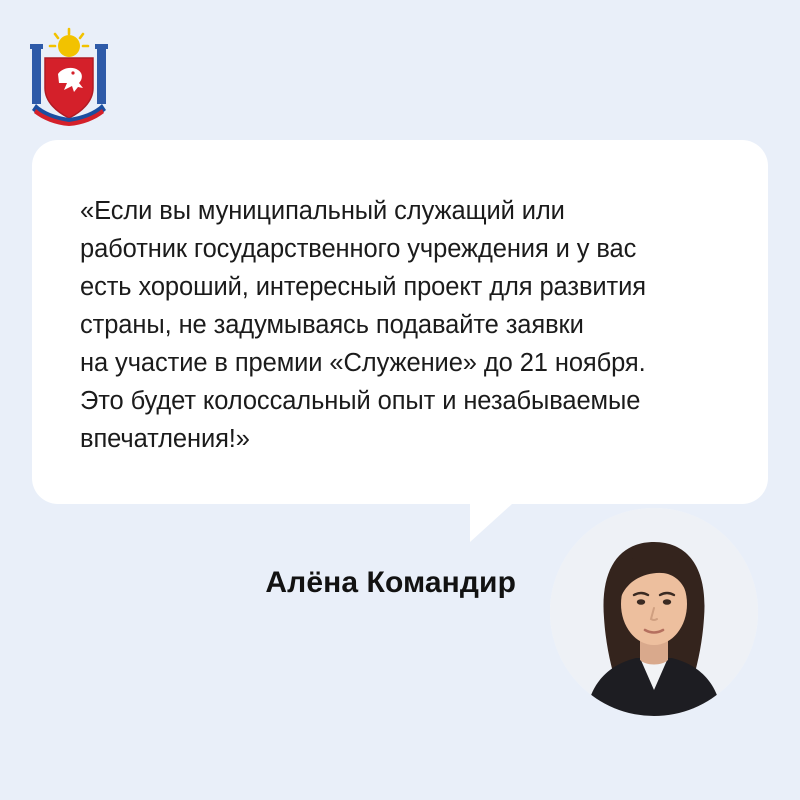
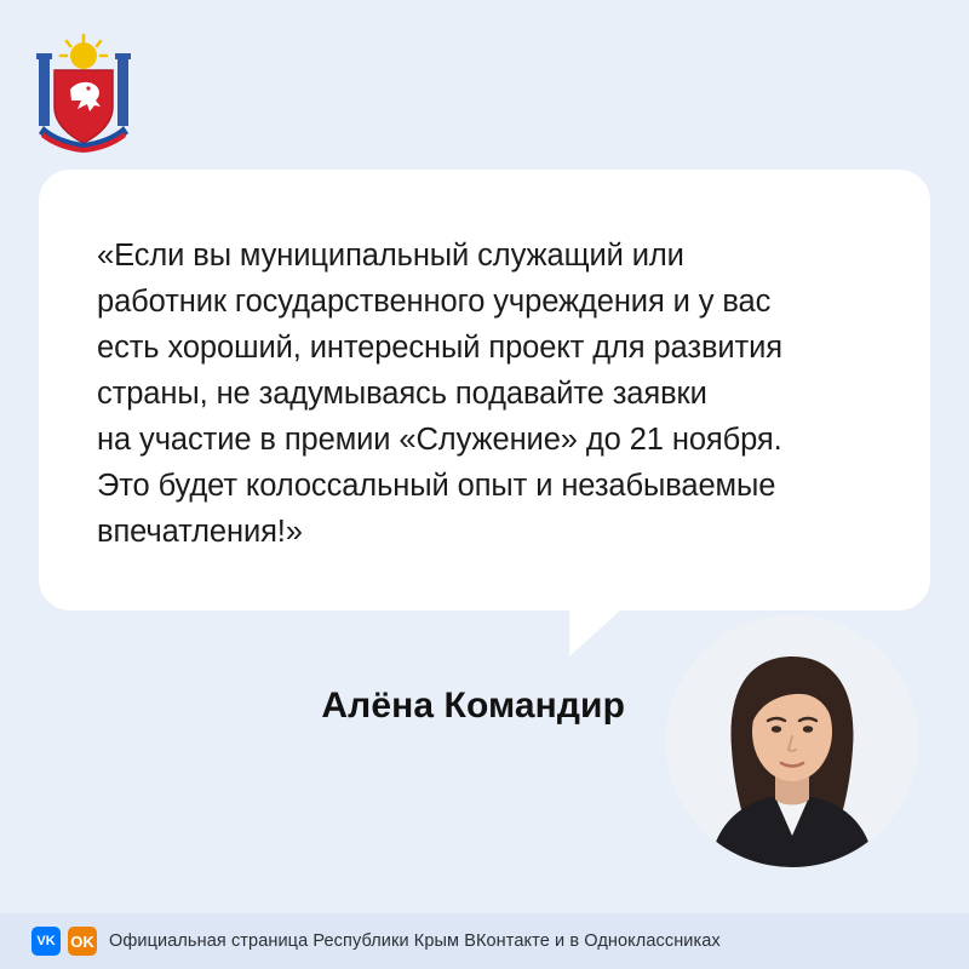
  «Если вы муниципальный служащий или
  работник государственного учреждения и у вас
  есть хороший, интересный проект для развития
  страны, не задумываясь подавайте заявки
  на участие в премии «Служение» до 21 ноября.
  Это будет колоссальный опыт и незабываемые
  впечатления!»
  Алёна Командир
+ VK
+ OK
+ Официальная страница Республики Крым ВКонтакте и в Одноклассниках
